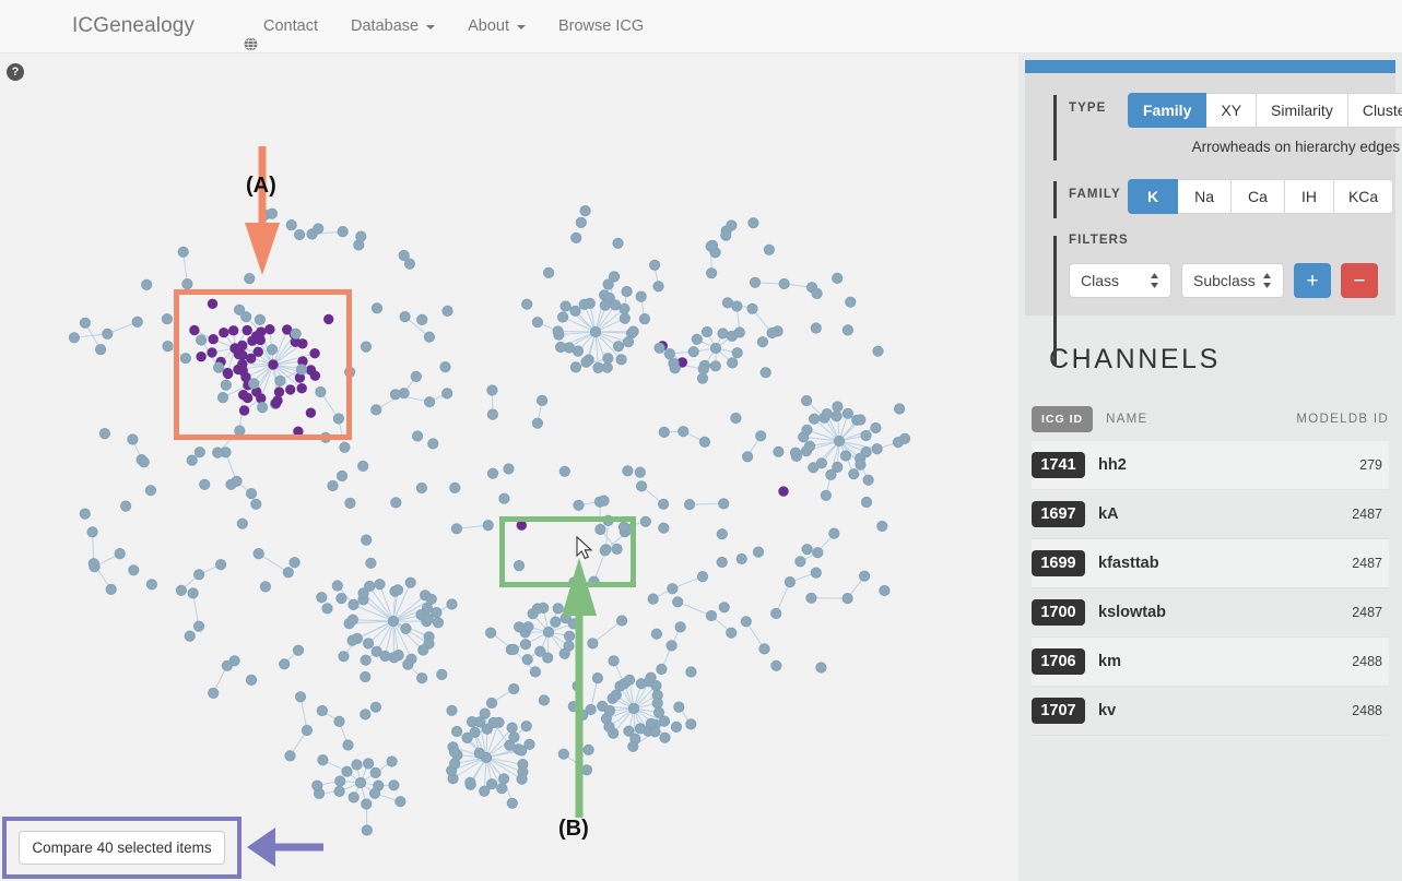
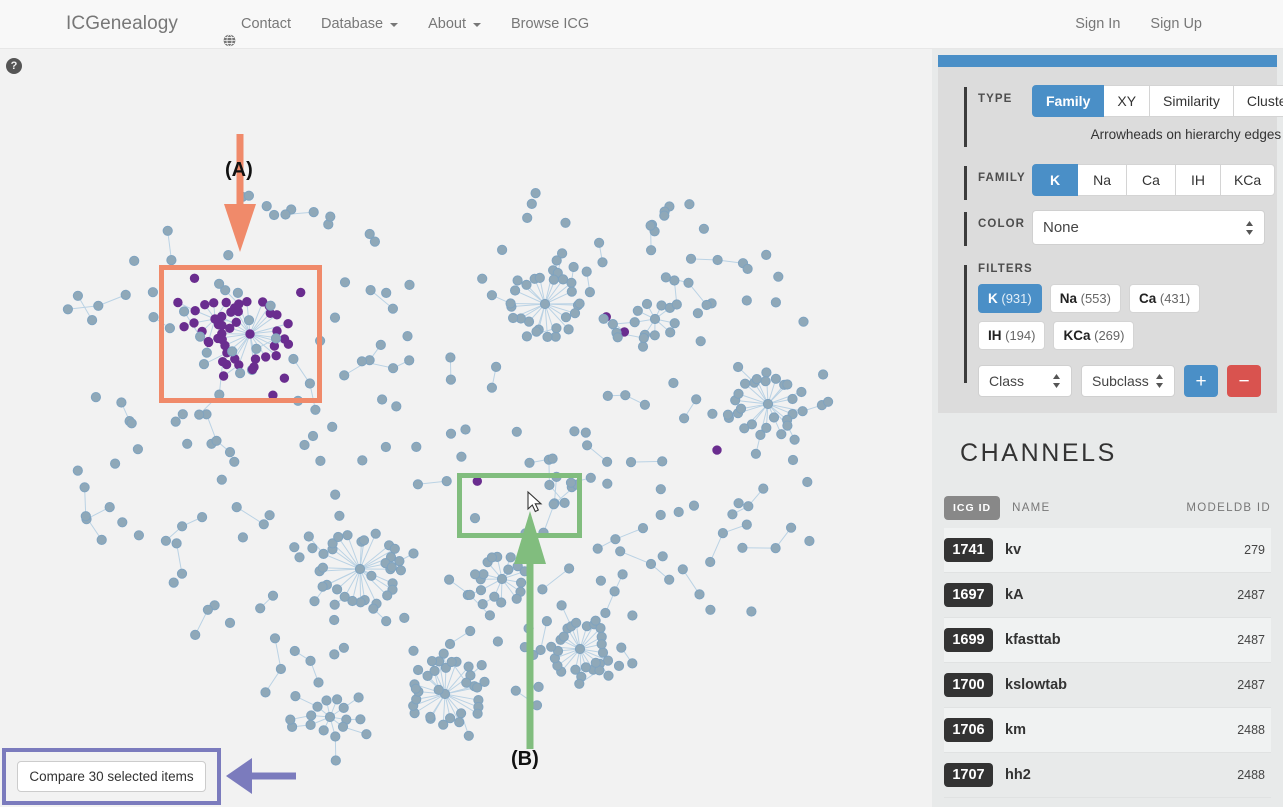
  ICGenealogy
  Contact
  Database
  About
  Browse ICG
+ Sign In
+ Sign Up
  ?
  (A)
  (B)
- Compare 40 selected items
+ Compare 30 selected items
  TYPE
  Family
  XY
  Similarity
  Clust
  Arrowheads on hierarchy edges
  FAMILY
  K
  Na
  Ca
  IH
  KCa
+ COLOR
+ None
  FILTERS
+ K (931)
+ Na (553)
+ Ca (431)
+ IH (194)
+ KCa (269)
  Class
  Subclass
  +
  −
  CHANNELS
  ICG ID
  NAME
  MODELDB ID
  1741
- hh2
+ kv
  279
  1697
  kA
  2487
  1699
  kfasttab
  2487
  1700
  kslowtab
  2487
  1706
  km
  2488
  1707
- kv
+ hh2
  2488
